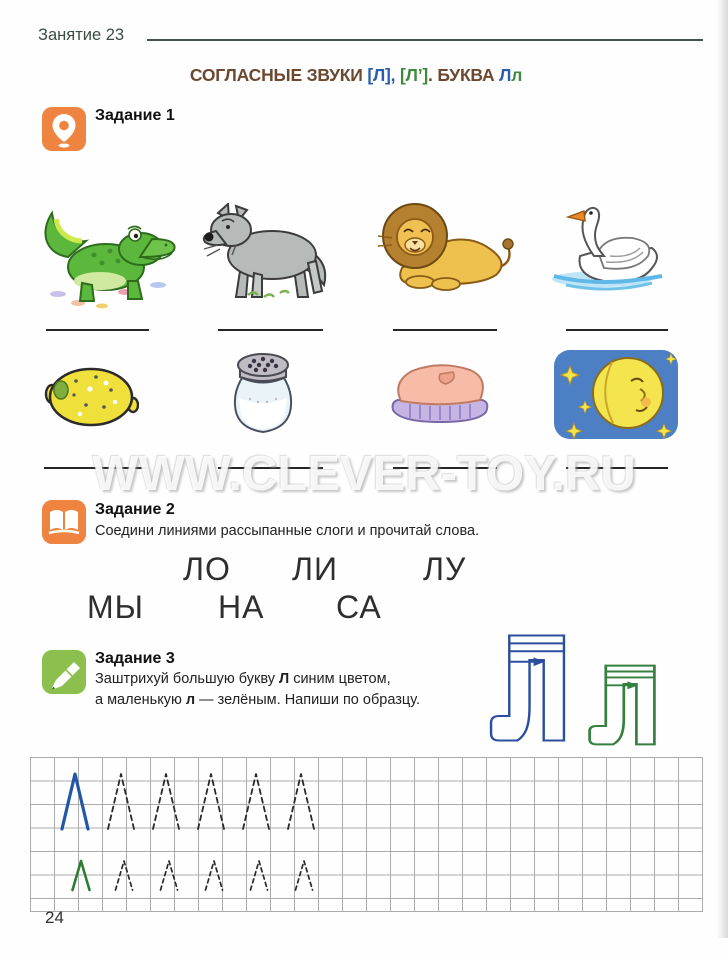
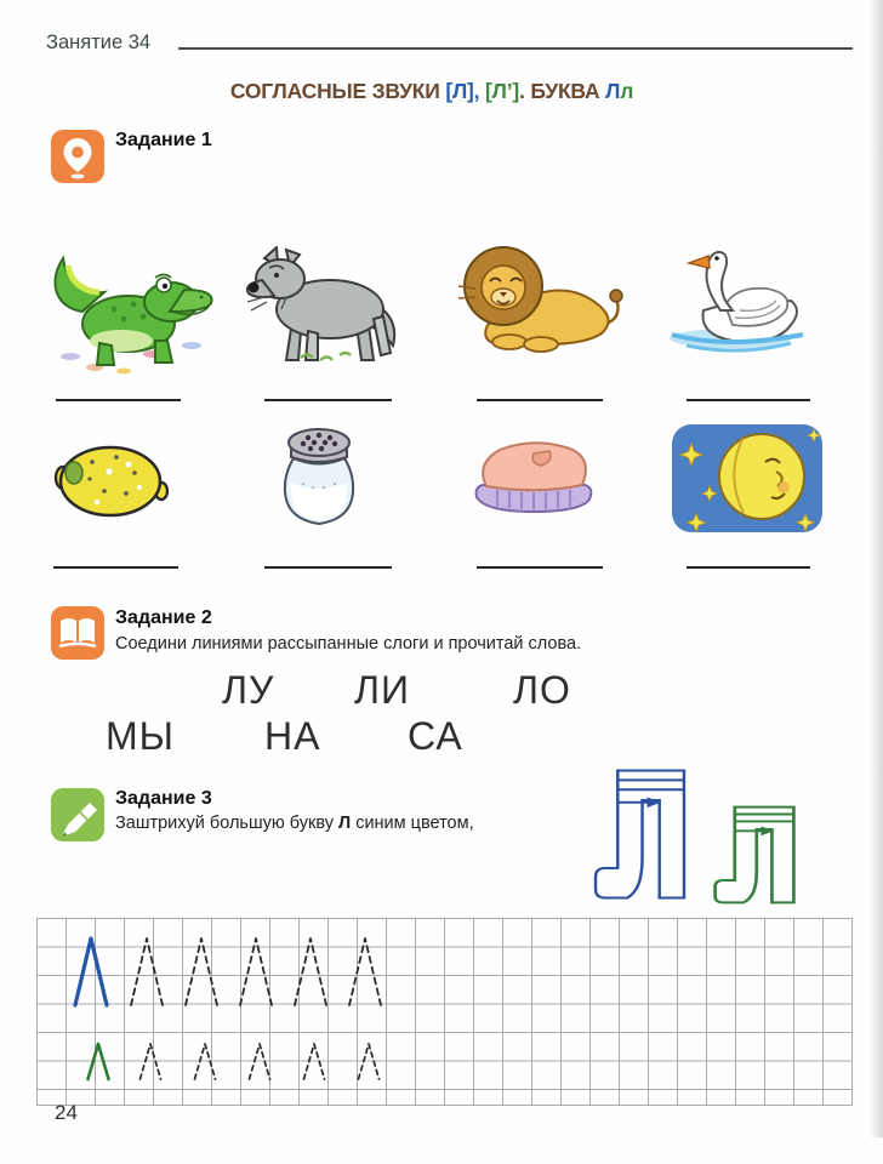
- Занятие 23
+ Занятие 34
  СОГЛАСНЫЕ ЗВУКИ [Л], [Л’]. БУКВА Лл
  Задание 1
- WWW.CLEVER-TOY.RU
  Задание 2
  Соедини линиями рассыпанные слоги и прочитай слова.
- ЛО
+ ЛУ
  ЛИ
- ЛУ
+ ЛО
  МЫ
  НА
  СА
  Задание 3
  Заштрихуй большую букву Л синим цветом,
- а маленькую л — зелёным. Напиши по образцу.
  24
